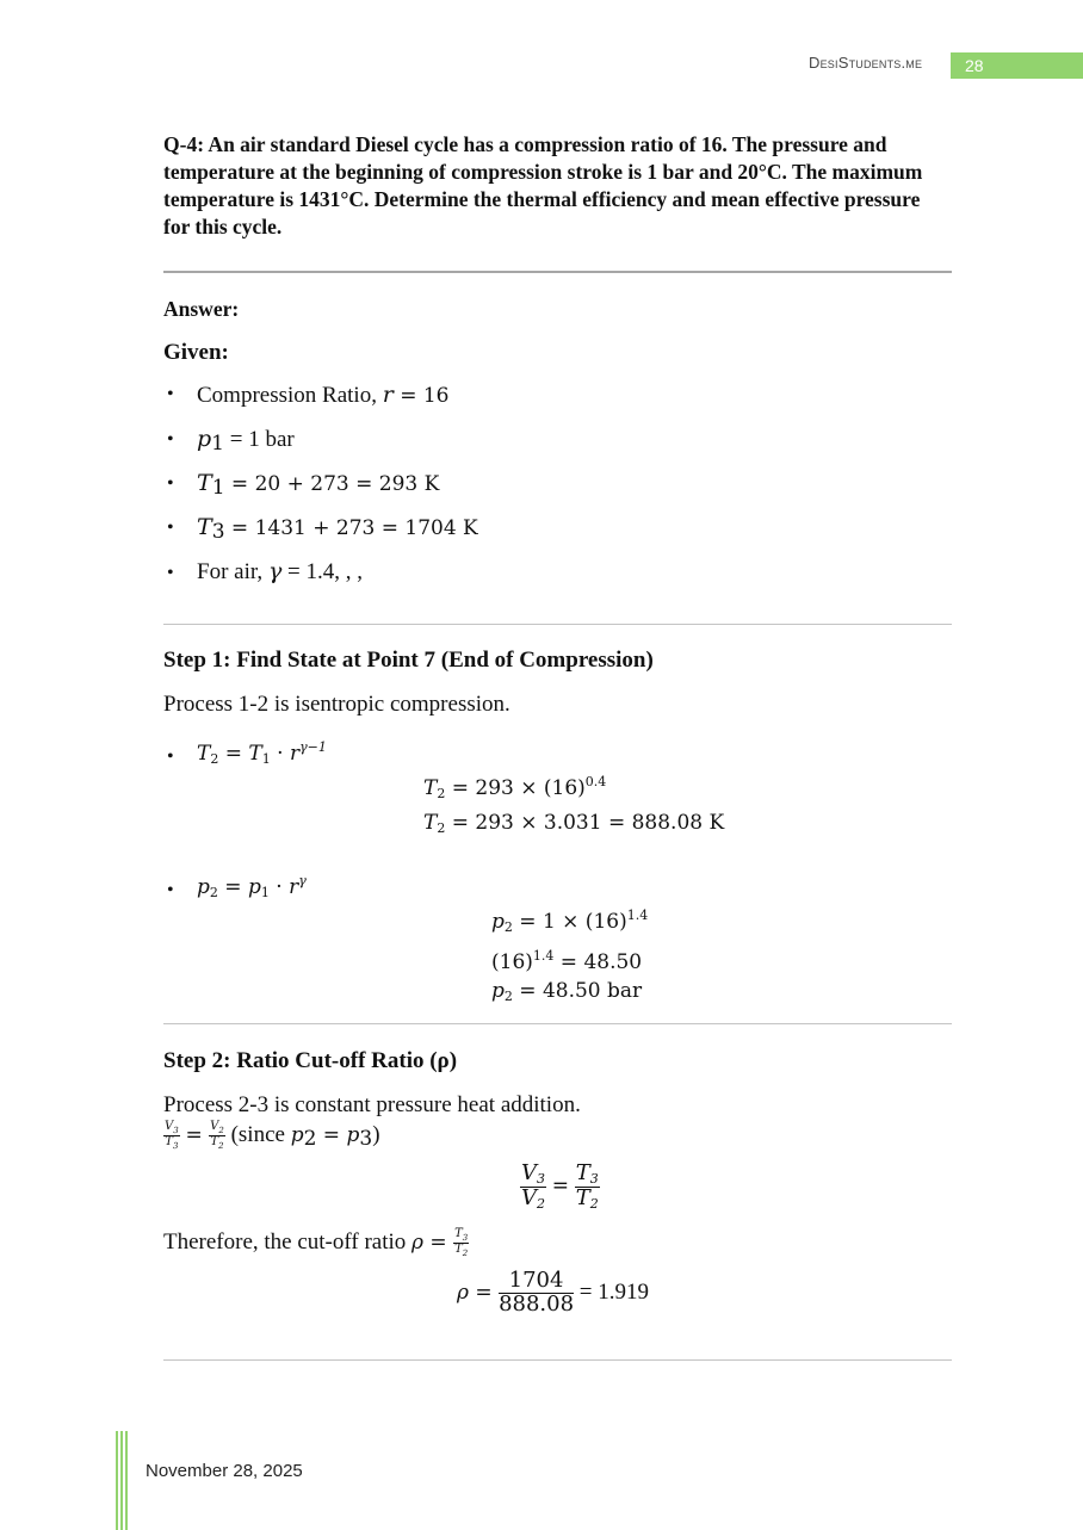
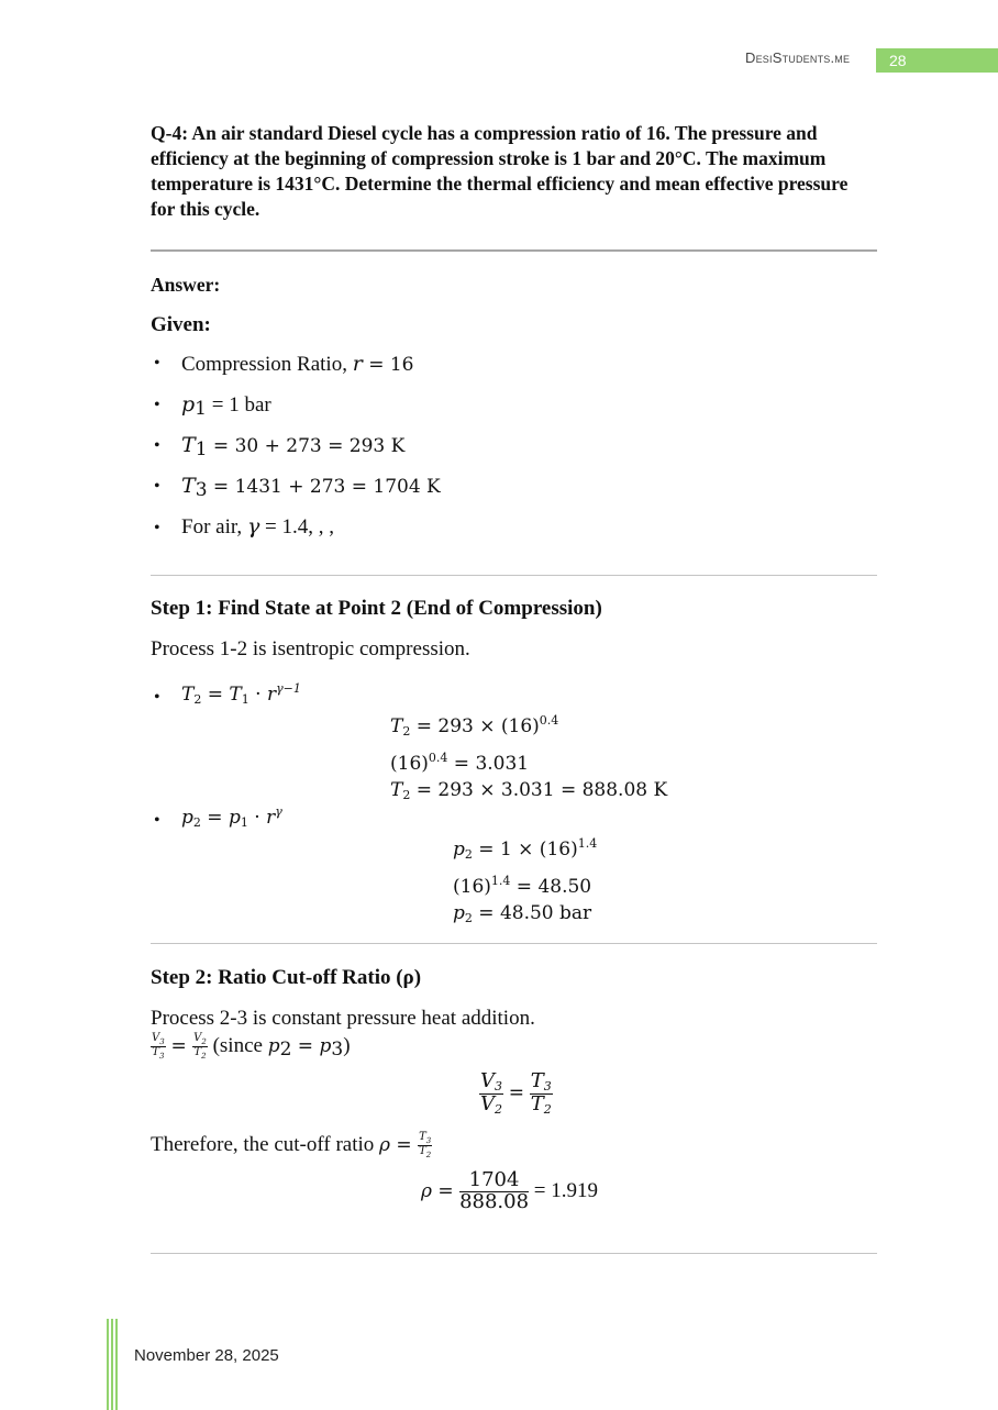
  DesiStudents.me
  28
- Q-4: An air standard Diesel cycle has a compression ratio of 16. The pressure and temperature at the beginning of compression stroke is 1 bar and 20°C. The maximum temperature is 1431°C. Determine the thermal efficiency and mean effective pressure for this cycle.
+ Q-4: An air standard Diesel cycle has a compression ratio of 16. The pressure and efficiency at the beginning of compression stroke is 1 bar and 20°C. The maximum temperature is 1431°C. Determine the thermal efficiency and mean effective pressure for this cycle.
  Answer:
  Given:
  •
  Compression Ratio, r = 16
  •
  p1 = 1 bar
  •
- T1 = 20 + 273 = 293 K
+ T1 = 30 + 273 = 293 K
  •
  T3 = 1431 + 273 = 1704 K
  •
  For air, γ = 1.4, , ,
- Step 1: Find State at Point 7 (End of Compression)
+ Step 1: Find State at Point 2 (End of Compression)
  Process 1-2 is isentropic compression.
  •
  T2 = T1 · rγ−1
  T2 = 293 × (16)0.4
+ (16)0.4 = 3.031
  T2 = 293 × 3.031 = 888.08 K
  •
  p2 = p1 · rγ
  p2 = 1 × (16)1.4
  (16)1.4 = 48.50
  p2 = 48.50 bar
  Step 2: Ratio Cut-off Ratio (ρ)
  Process 2-3 is constant pressure heat addition.
  V3
  T3
  =
  V2
  T2
  (since p2 = p3)
  V3
  V2
  =
  T3
  T2
  Therefore, the cut-off ratio ρ =
  T3
  T2
  ρ =
  1704
  888.08
  = 1.919
  November 28, 2025
